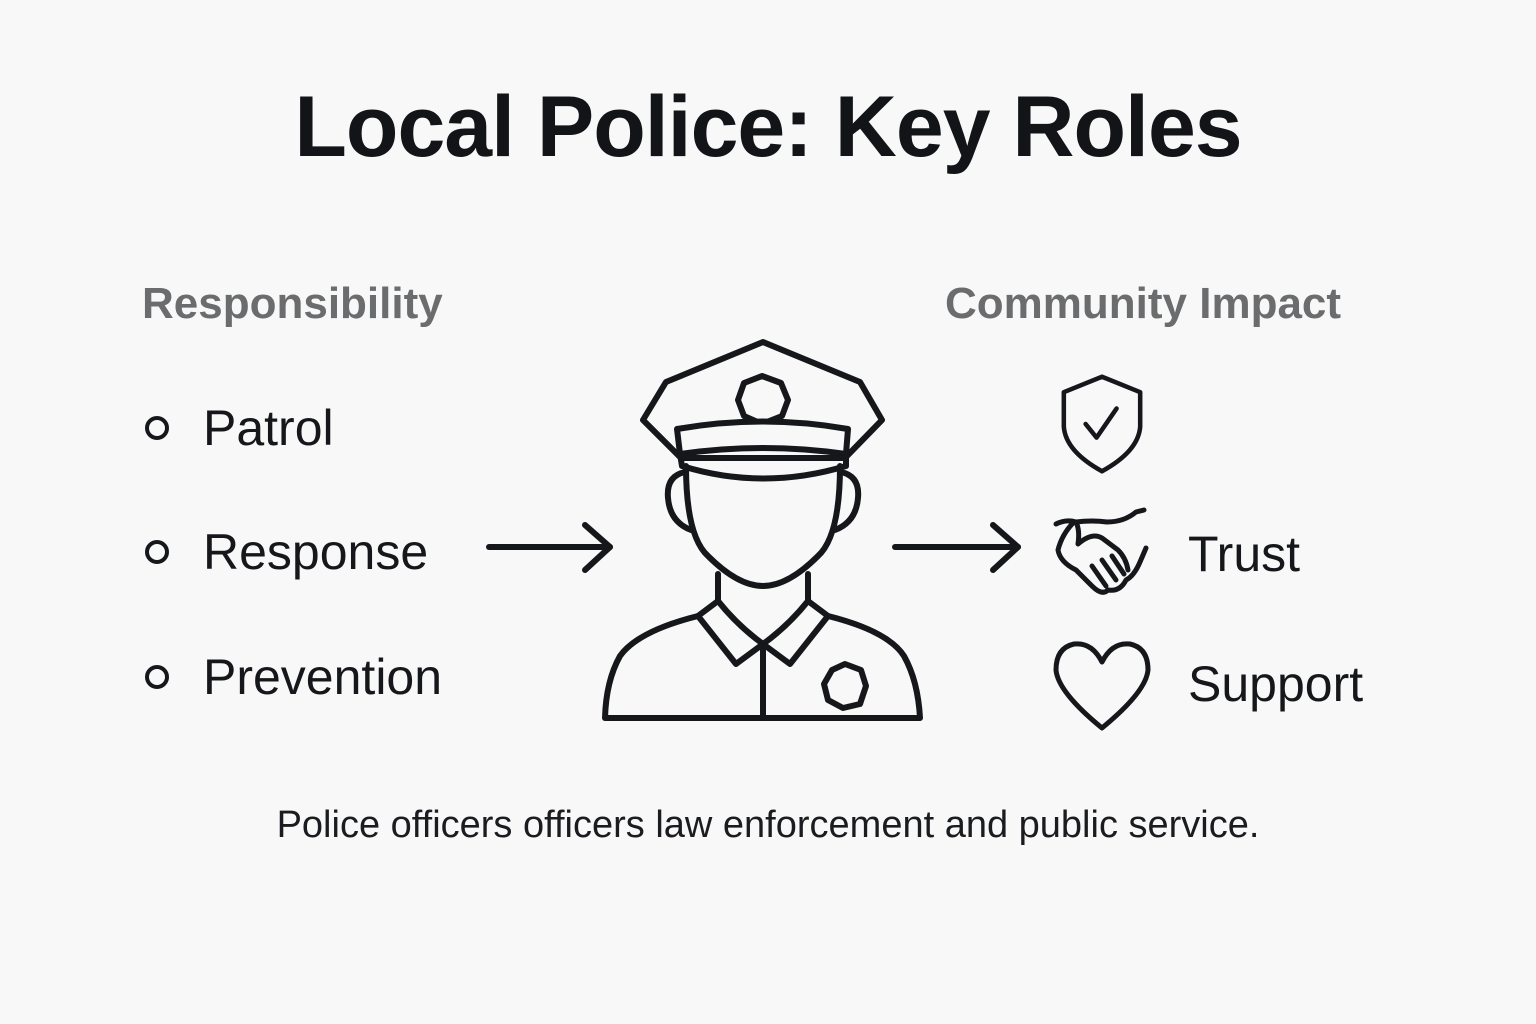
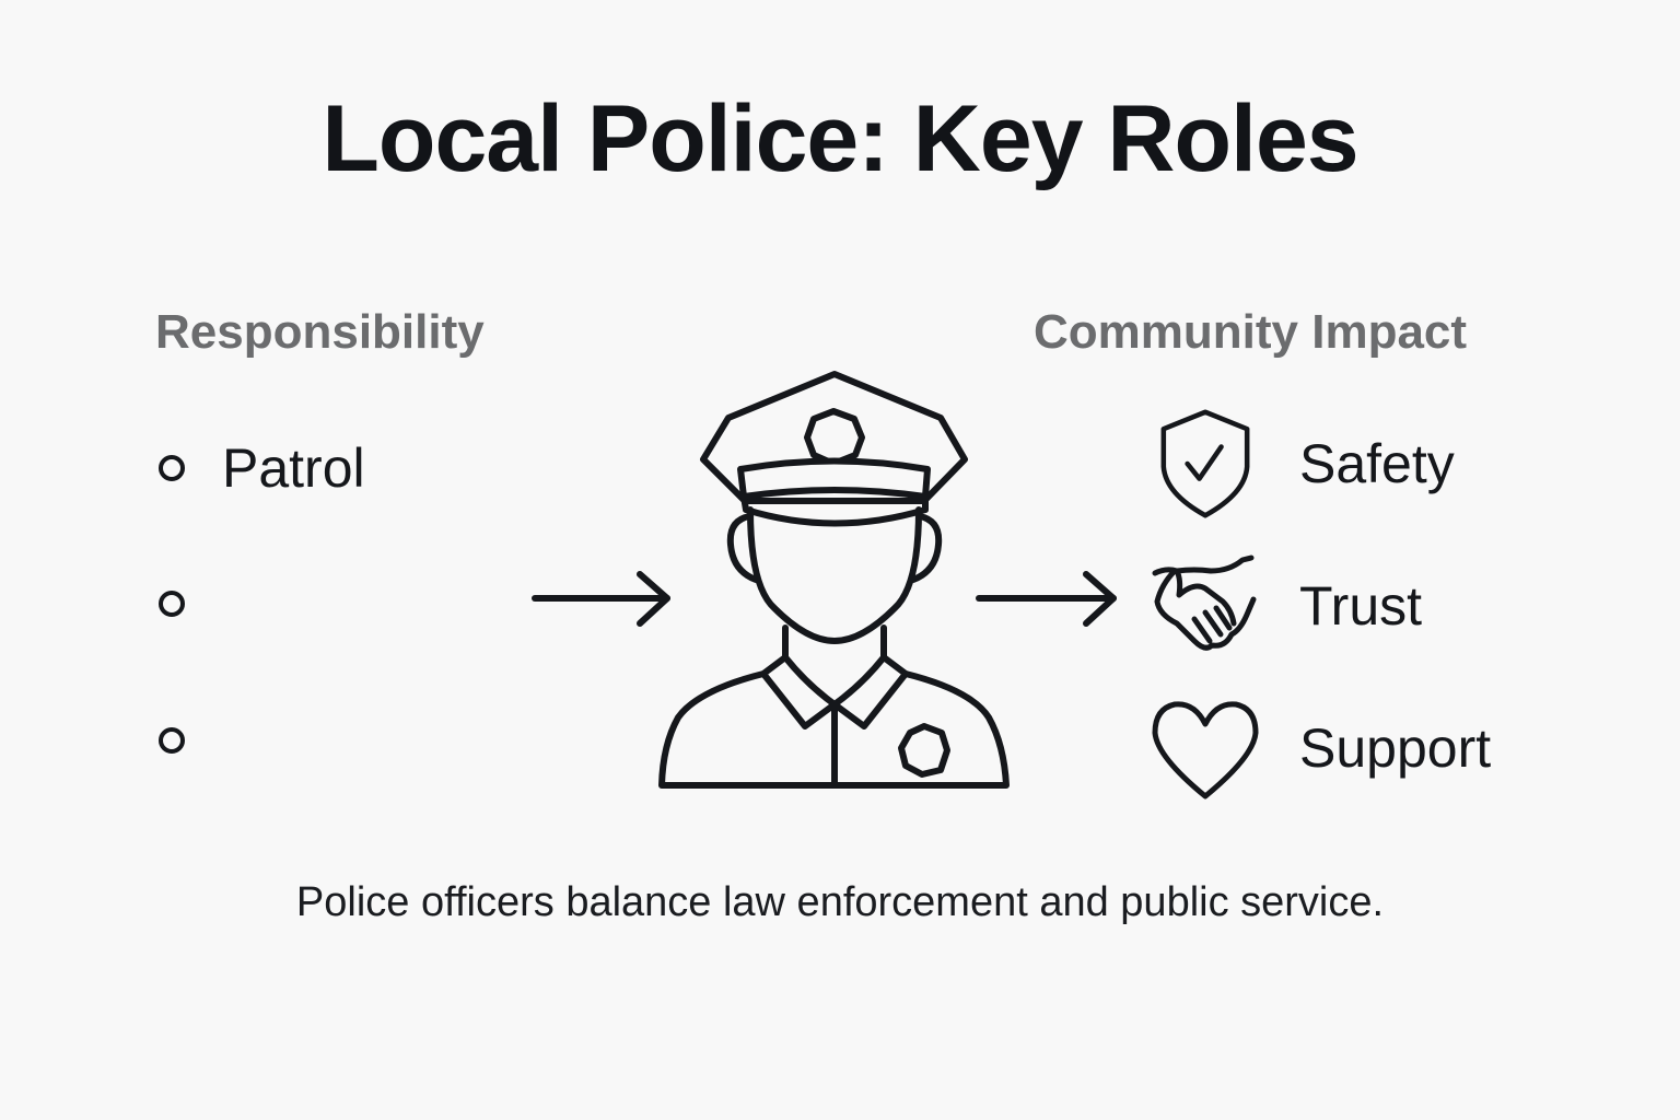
  Local Police: Key Roles
  Responsibility
  Patrol
- Response
- Prevention
  Community Impact
+ Safety
  Trust
  Support
- Police officers officers law enforcement and public service.
+ Police officers balance law enforcement and public service.
